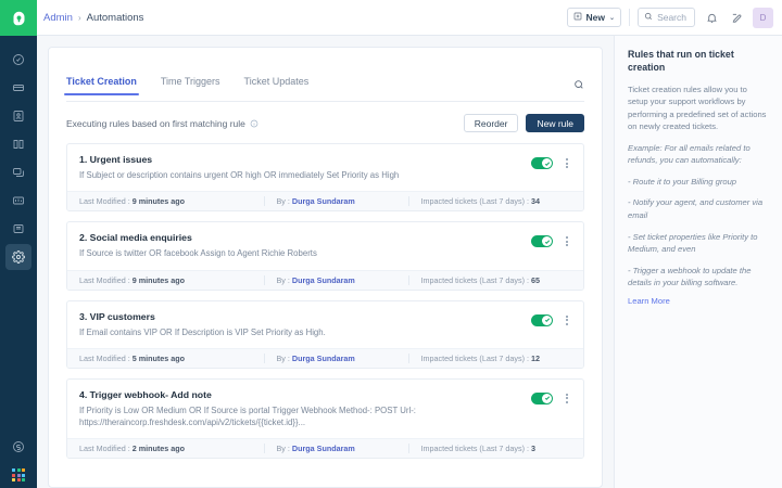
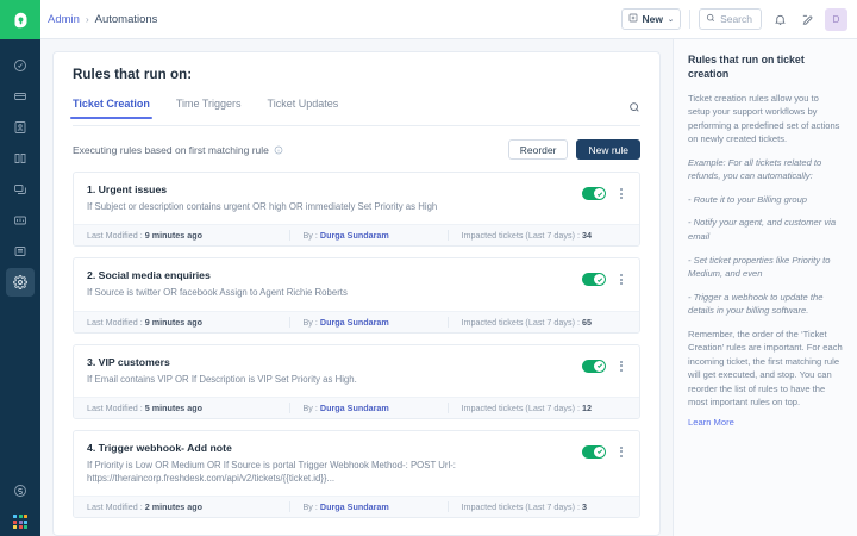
  Admin
  ›
  Automations
  New
  Search
  D
+ Rules that run on:
  Ticket Creation
  Time Triggers
  Ticket Updates
  Executing rules based on first matching rule
  Reorder
  New rule
  1. Urgent issues
  If Subject or description contains urgent OR high OR immediately Set Priority as High
  Last Modified :
  9 minutes ago
  By :
  Durga Sundaram
  Impacted tickets (Last 7 days) :
  34
  2. Social media enquiries
  If Source is twitter OR facebook Assign to Agent Richie Roberts
  Last Modified :
  9 minutes ago
  By :
  Durga Sundaram
  Impacted tickets (Last 7 days) :
  65
  3. VIP customers
  If Email contains VIP OR If Description is VIP Set Priority as High.
  Last Modified :
  5 minutes ago
  By :
  Durga Sundaram
  Impacted tickets (Last 7 days) :
  12
  4. Trigger webhook- Add note
  If Priority is Low OR Medium OR If Source is portal Trigger Webhook Method-: POST Url-: https://theraincorp.freshdesk.com/api/v2/tickets/{{ticket.id}}...
  Last Modified :
  2 minutes ago
  By :
  Durga Sundaram
  Impacted tickets (Last 7 days) :
  3
  Rules that run on ticket creation
  Ticket creation rules allow you to setup your support workflows by performing a predefined set of actions on newly created tickets.
- Example: For all emails related to refunds, you can automatically:
+ Example: For all tickets related to refunds, you can automatically:
  - Route it to your Billing group
  - Notify your agent, and customer via email
  - Set ticket properties like Priority to Medium, and even
  - Trigger a webhook to update the details in your billing software.
+ Remember, the order of the ‘Ticket Creation’ rules are important. For each incoming ticket, the first matching rule will get executed, and stop. You can reorder the list of rules to have the most important rules on top.
  Learn More
